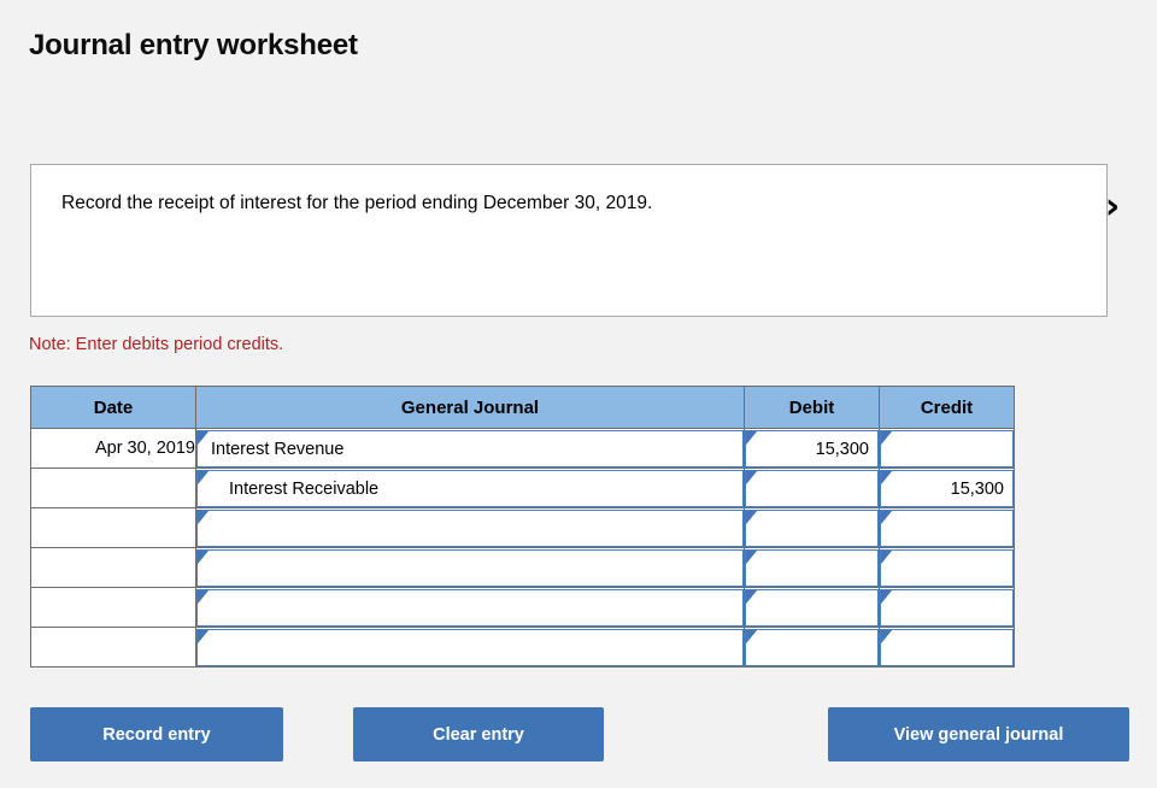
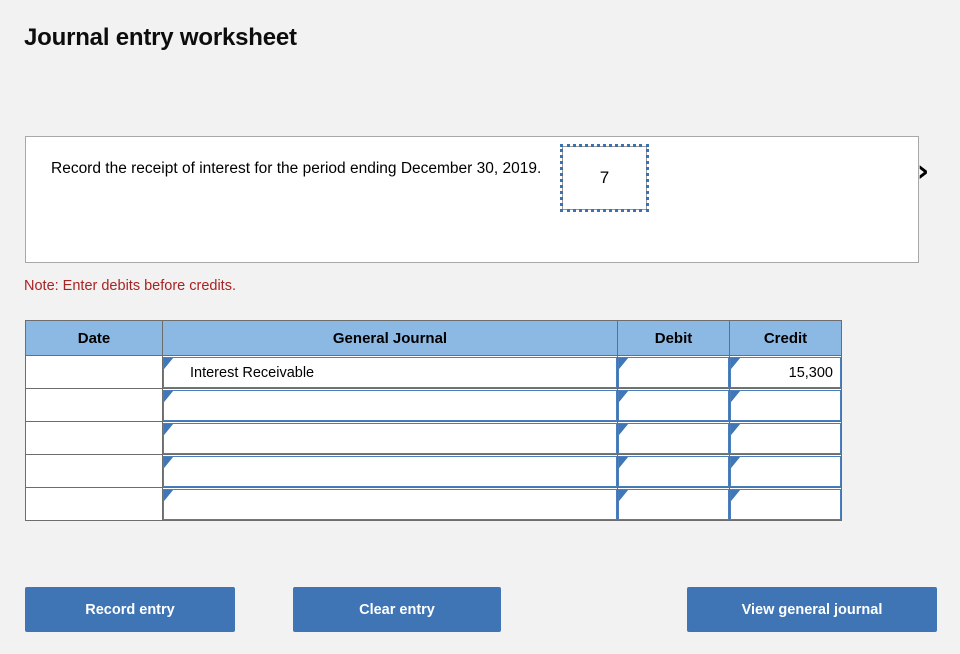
  Journal entry worksheet
  ›
+ 7
  Record the receipt of interest for the period ending December 30, 2019.
- Note: Enter debits period credits.
+ Note: Enter debits before credits.
  Date	General Journal	Debit	Credit
- Apr 30, 2019	Interest Revenue	15,300
  	Interest Receivable		15,300
  Record entry
  Clear entry
  View general journal
